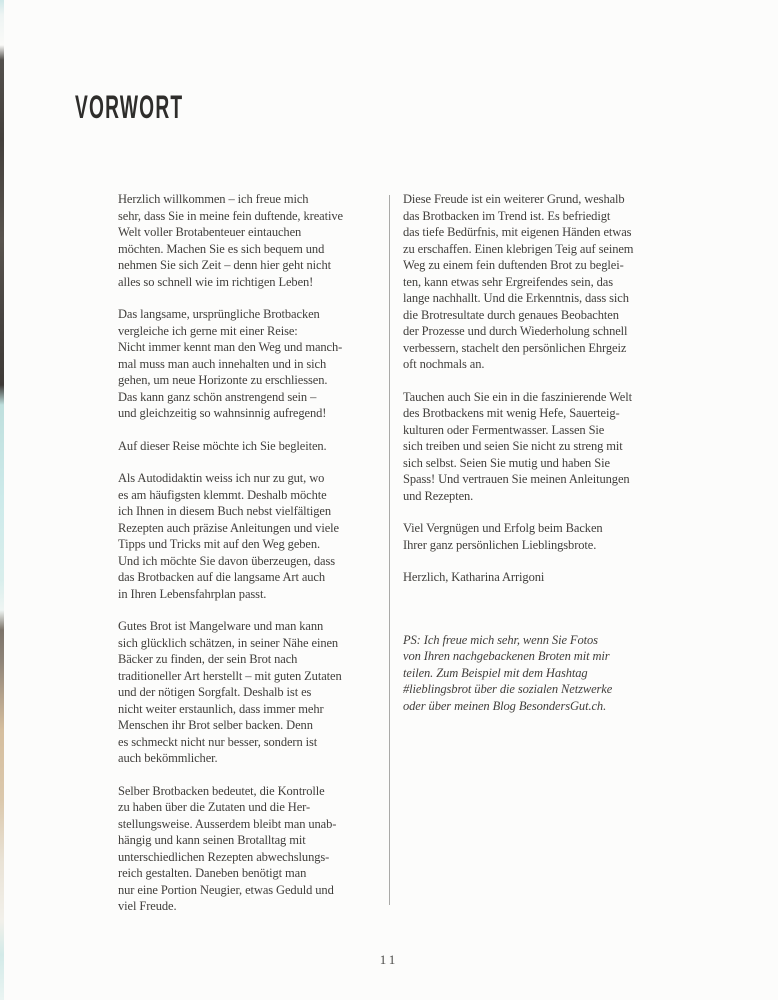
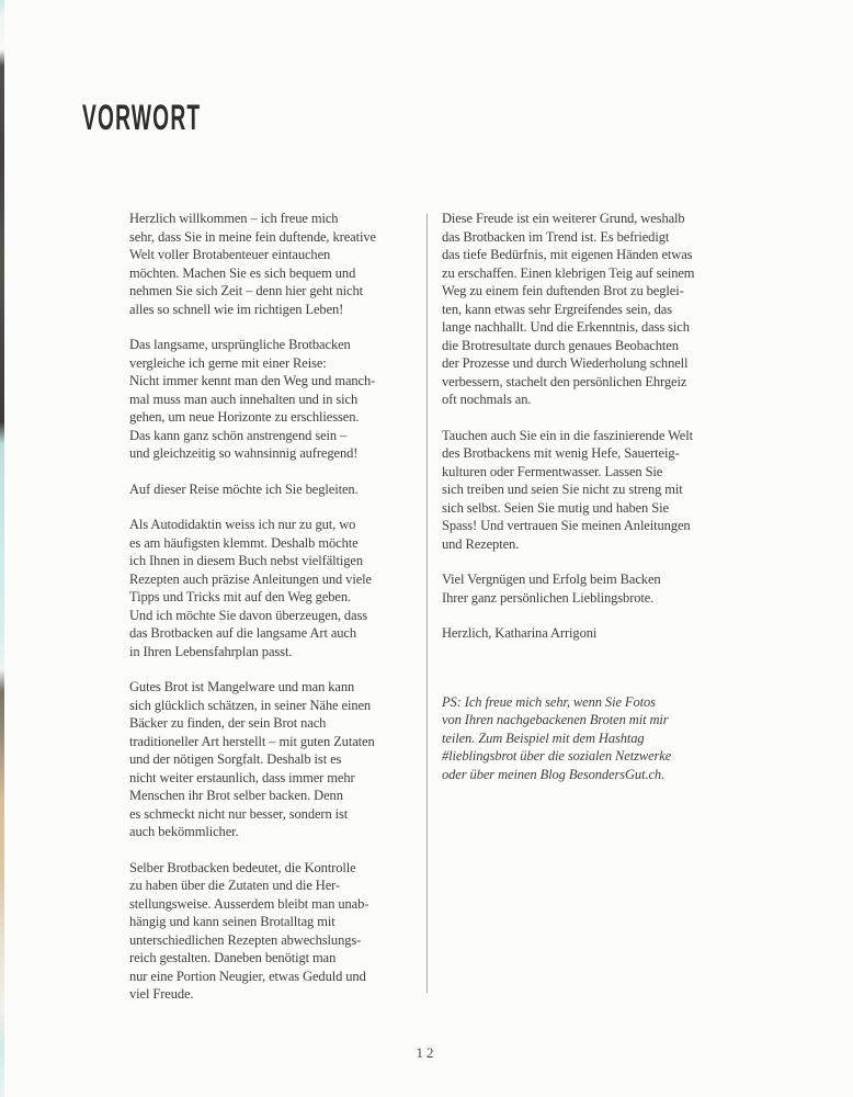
  VORWORT
  Herzlich willkommen – ich freue mich
  sehr, dass Sie in meine fein duftende, kreative
  Welt voller Brotabenteuer eintauchen
  möchten. Machen Sie es sich bequem und
  nehmen Sie sich Zeit – denn hier geht nicht
  alles so schnell wie im richtigen Leben!
  Das langsame, ursprüngliche Brotbacken
  vergleiche ich gerne mit einer Reise:
  Nicht immer kennt man den Weg und manch-
  mal muss man auch innehalten und in sich
  gehen, um neue Horizonte zu erschliessen.
  Das kann ganz schön anstrengend sein –
  und gleichzeitig so wahnsinnig aufregend!
  Auf dieser Reise möchte ich Sie begleiten.
  Als Autodidaktin weiss ich nur zu gut, wo
  es am häufigsten klemmt. Deshalb möchte
  ich Ihnen in diesem Buch nebst vielfältigen
  Rezepten auch präzise Anleitungen und viele
  Tipps und Tricks mit auf den Weg geben.
  Und ich möchte Sie davon überzeugen, dass
  das Brotbacken auf die langsame Art auch
  in Ihren Lebensfahrplan passt.
  Gutes Brot ist Mangelware und man kann
  sich glücklich schätzen, in seiner Nähe einen
  Bäcker zu finden, der sein Brot nach
  traditioneller Art herstellt – mit guten Zutaten
  und der nötigen Sorgfalt. Deshalb ist es
  nicht weiter erstaunlich, dass immer mehr
  Menschen ihr Brot selber backen. Denn
  es schmeckt nicht nur besser, sondern ist
  auch bekömmlicher.
  Selber Brotbacken bedeutet, die Kontrolle
  zu haben über die Zutaten und die Her-
  stellungsweise. Ausserdem bleibt man unab-
  hängig und kann seinen Brotalltag mit
  unterschiedlichen Rezepten abwechslungs-
  reich gestalten. Daneben benötigt man
  nur eine Portion Neugier, etwas Geduld und
  viel Freude.
  Diese Freude ist ein weiterer Grund, weshalb
  das Brotbacken im Trend ist. Es befriedigt
  das tiefe Bedürfnis, mit eigenen Händen etwas
  zu erschaffen. Einen klebrigen Teig auf seinem
  Weg zu einem fein duftenden Brot zu beglei-
  ten, kann etwas sehr Ergreifendes sein, das
  lange nachhallt. Und die Erkenntnis, dass sich
  die Brotresultate durch genaues Beobachten
  der Prozesse und durch Wiederholung schnell
  verbessern, stachelt den persönlichen Ehrgeiz
  oft nochmals an.
  Tauchen auch Sie ein in die faszinierende Welt
  des Brotbackens mit wenig Hefe, Sauerteig-
  kulturen oder Fermentwasser. Lassen Sie
  sich treiben und seien Sie nicht zu streng mit
  sich selbst. Seien Sie mutig und haben Sie
  Spass! Und vertrauen Sie meinen Anleitungen
  und Rezepten.
  Viel Vergnügen und Erfolg beim Backen
  Ihrer ganz persönlichen Lieblingsbrote.
  Herzlich, Katharina Arrigoni
  PS: Ich freue mich sehr, wenn Sie Fotos
  von Ihren nachgebackenen Broten mit mir
  teilen. Zum Beispiel mit dem Hashtag
  #lieblingsbrot über die sozialen Netzwerke
  oder über meinen Blog BesondersGut.ch.
- 11
+ 12
